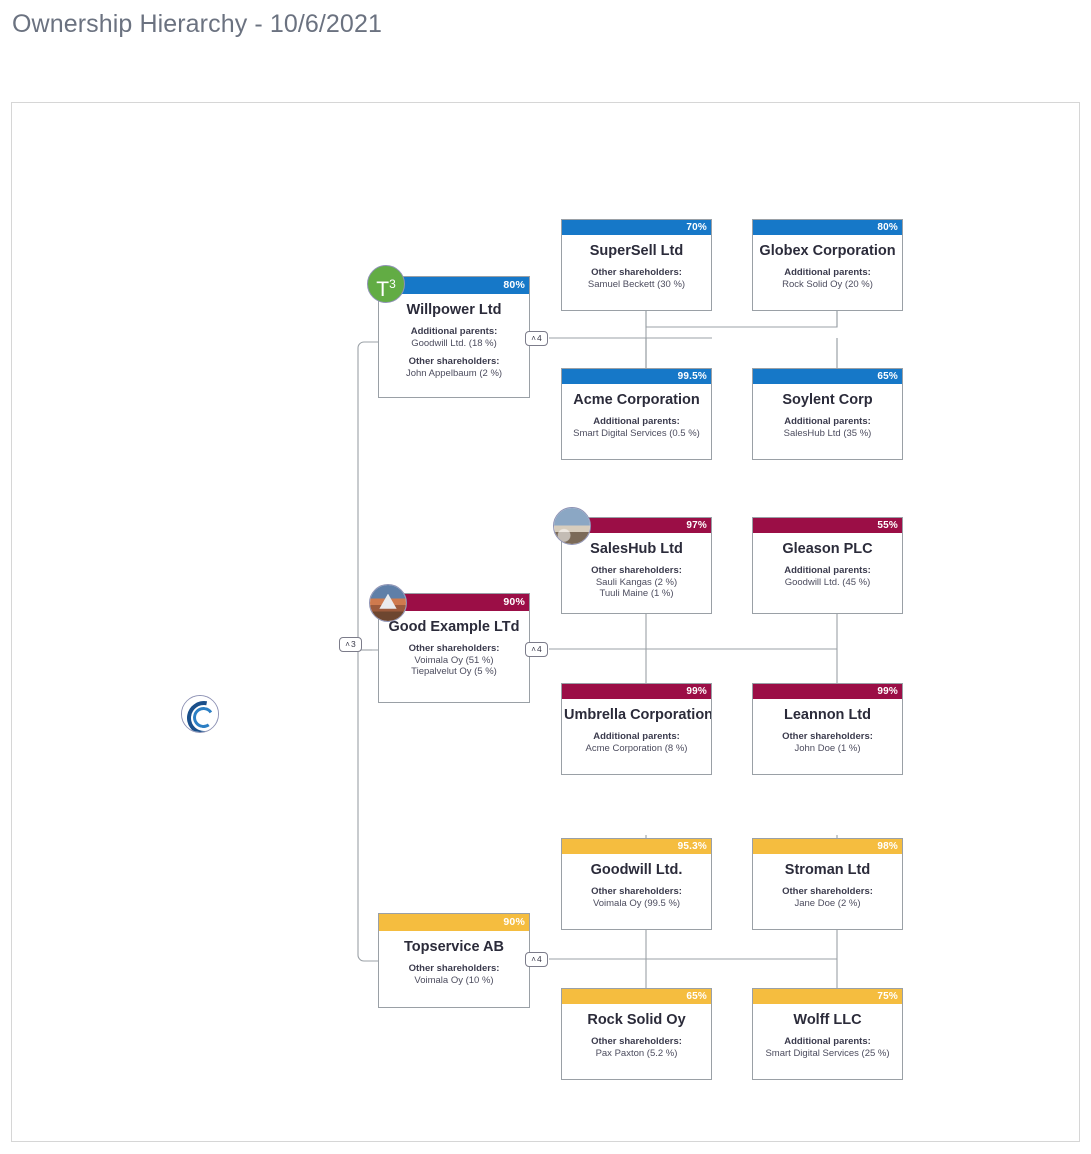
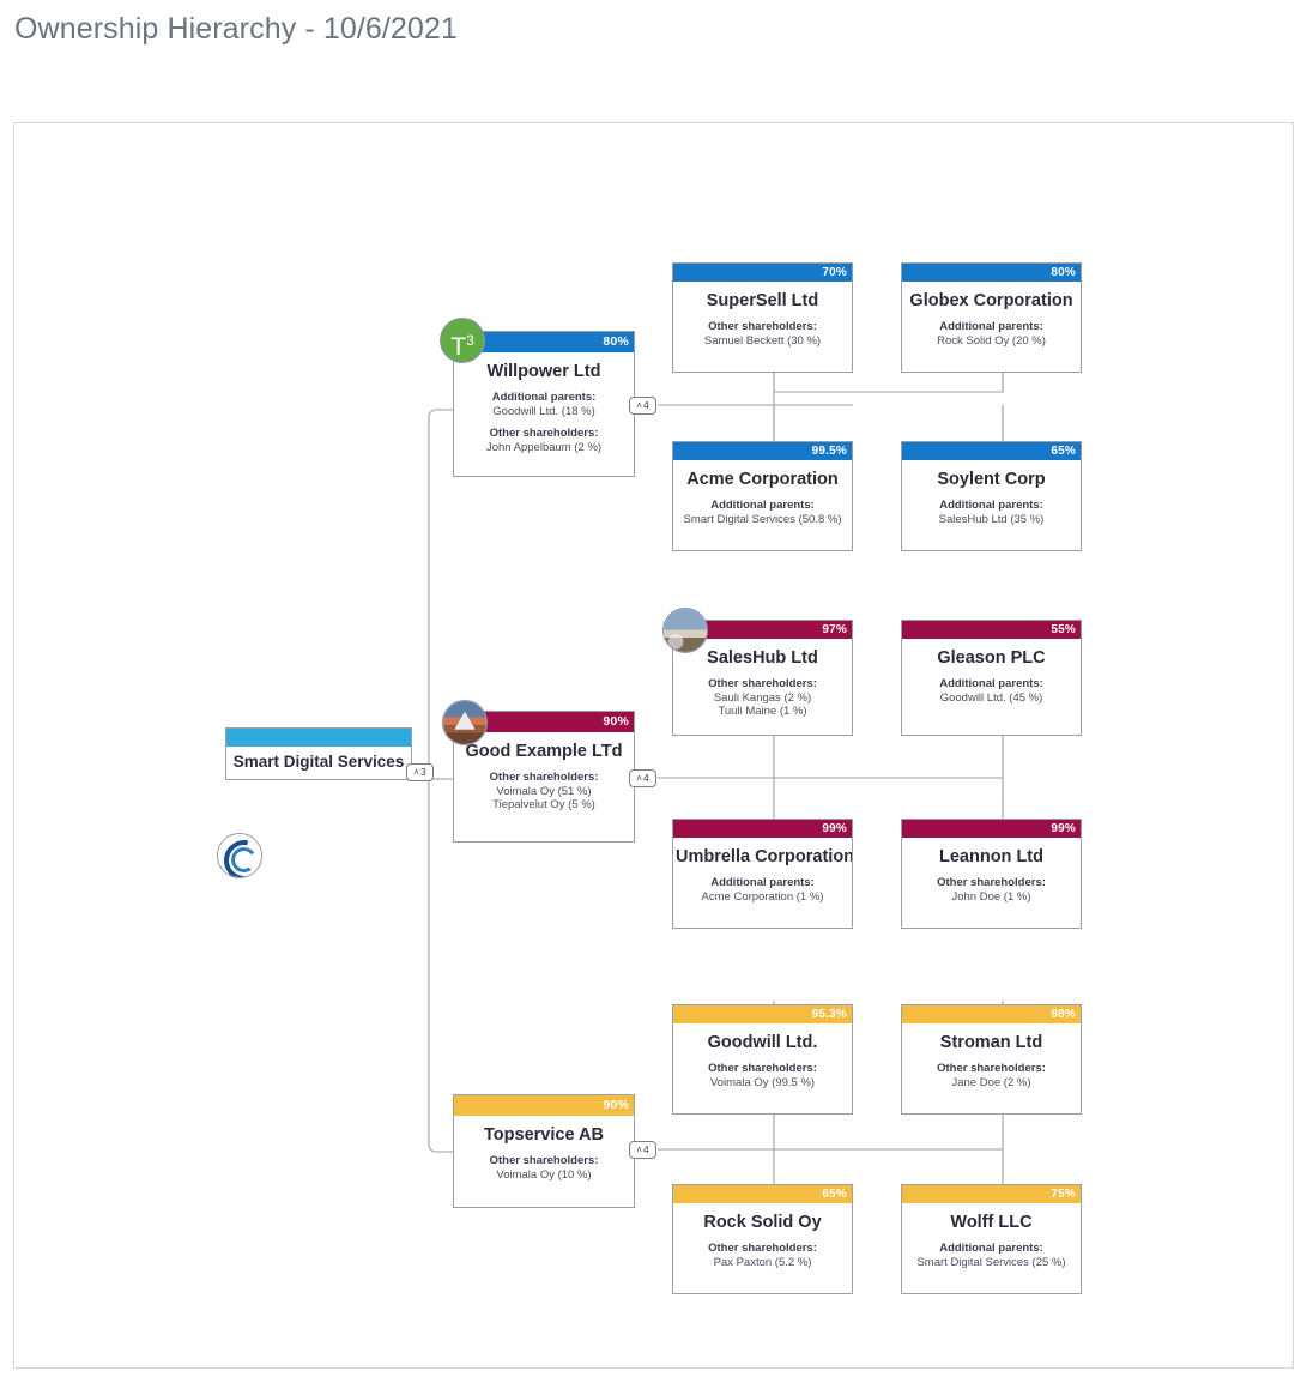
  Ownership Hierarchy - 10/6/2021
+ Smart Digital Services
  ˄3
  80%
  Willpower Ltd
  Additional parents:
  Goodwill Ltd. (18 %)
  Other shareholders:
  John Appelbaum (2 %)
  T3
  ˄4
  70%
  SuperSell Ltd
  Other shareholders:
  Samuel Beckett (30 %)
  80%
  Globex Corporation
  Additional parents:
  Rock Solid Oy (20 %)
  99.5%
  Acme Corporation
  Additional parents:
- Smart Digital Services (0.5 %)
+ Smart Digital Services (50.8 %)
  65%
  Soylent Corp
  Additional parents:
  SalesHub Ltd (35 %)
  97%
  SalesHub Ltd
  Other shareholders:
  Sauli Kangas (2 %)
  Tuuli Maine (1 %)
  55%
  Gleason PLC
  Additional parents:
  Goodwill Ltd. (45 %)
  90%
  Good Example LTd
  Other shareholders:
  Voimala Oy (51 %)
  Tiepalvelut Oy (5 %)
  ˄4
  99%
  Umbrella Corporation
  Additional parents:
- Acme Corporation (8 %)
+ Acme Corporation (1 %)
  99%
  Leannon Ltd
  Other shareholders:
  John Doe (1 %)
  95.3%
  Goodwill Ltd.
  Other shareholders:
  Voimala Oy (99.5 %)
  98%
  Stroman Ltd
  Other shareholders:
  Jane Doe (2 %)
  90%
  Topservice AB
  Other shareholders:
  Voimala Oy (10 %)
  ˄4
  65%
  Rock Solid Oy
  Other shareholders:
  Pax Paxton (5.2 %)
  75%
  Wolff LLC
  Additional parents:
  Smart Digital Services (25 %)
